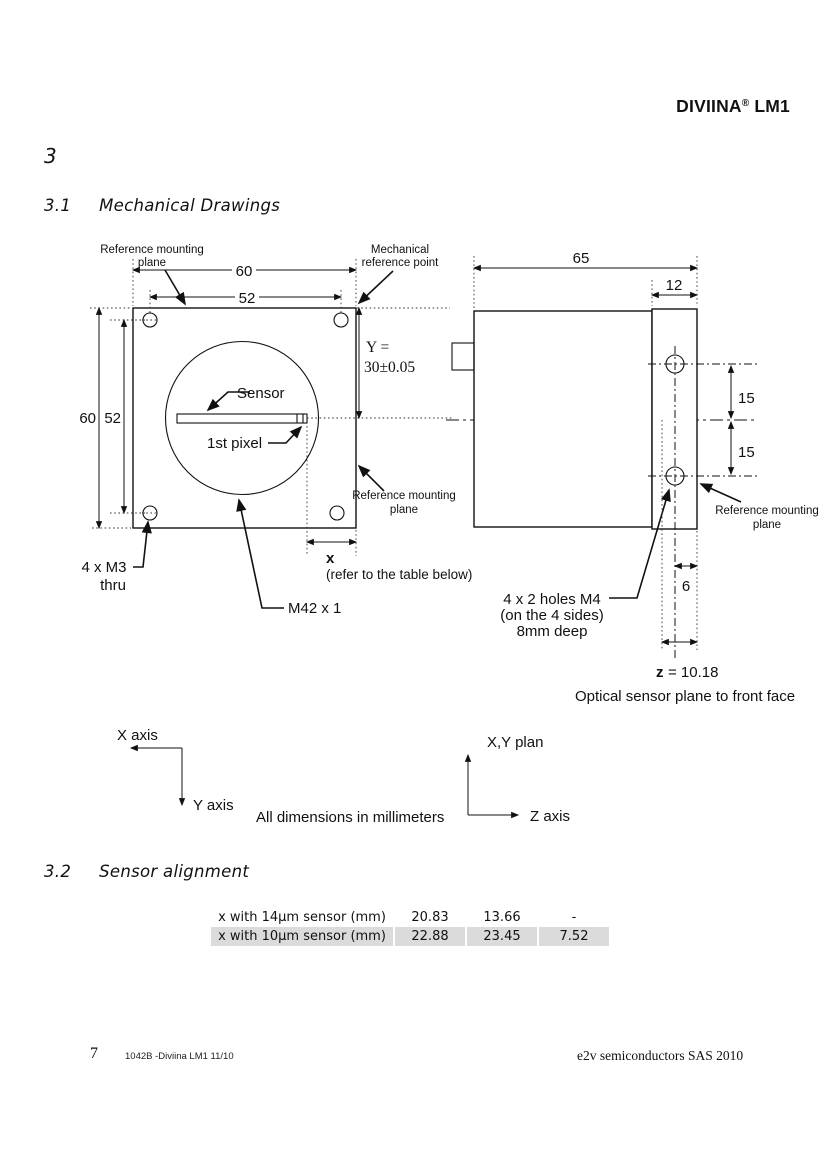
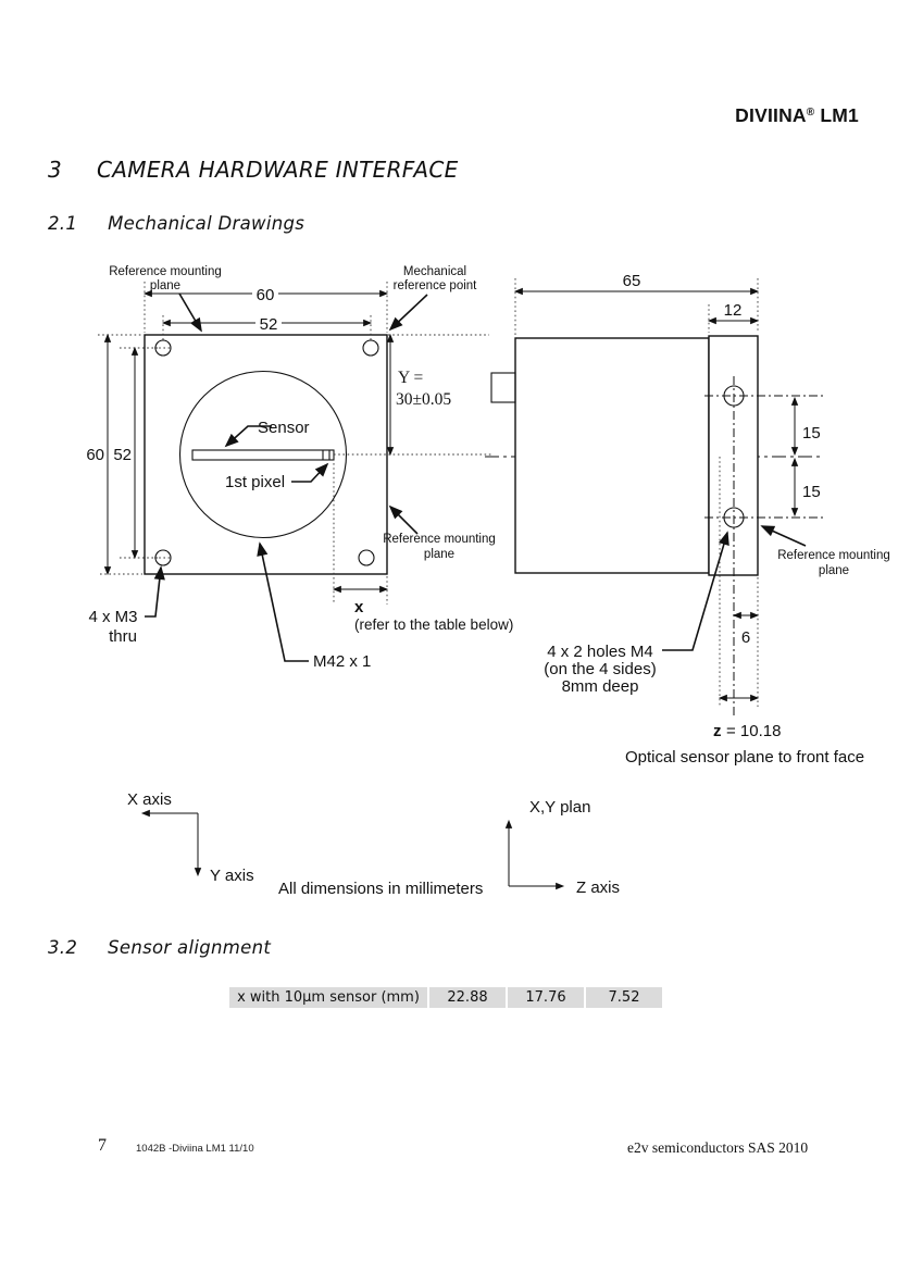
  DIVIINA® LM1
  3
+ CAMERA HARDWARE INTERFACE
- 3.1
+ 2.1
  Mechanical Drawings
  3.2
  Sensor alignment
  60
  52
  60
  52
  Y =
  30±0.05
  Reference mounting
  plane
  Mechanical
  reference point
  Sensor
  1st pixel
  Reference mounting
  plane
  4 x M3
  thru
  M42 x 1
  x
  (refer to the table below)
  65
  12
  15
  15
  Reference mounting
  plane
  4 x 2 holes M4
  (on the 4 sides)
  8mm deep
  6
  z
  = 10.18
  Optical sensor plane to front face
  X axis
  Y axis
  All dimensions in millimeters
  X,Y plan
  Z axis
- x with 14µm sensor (mm)
- 20.83
- 13.66
- -
  x with 10µm sensor (mm)
  22.88
- 23.45
+ 17.76
  7.52
  7
  1042B -Diviina LM1 11/10
  e2v semiconductors SAS 2010
